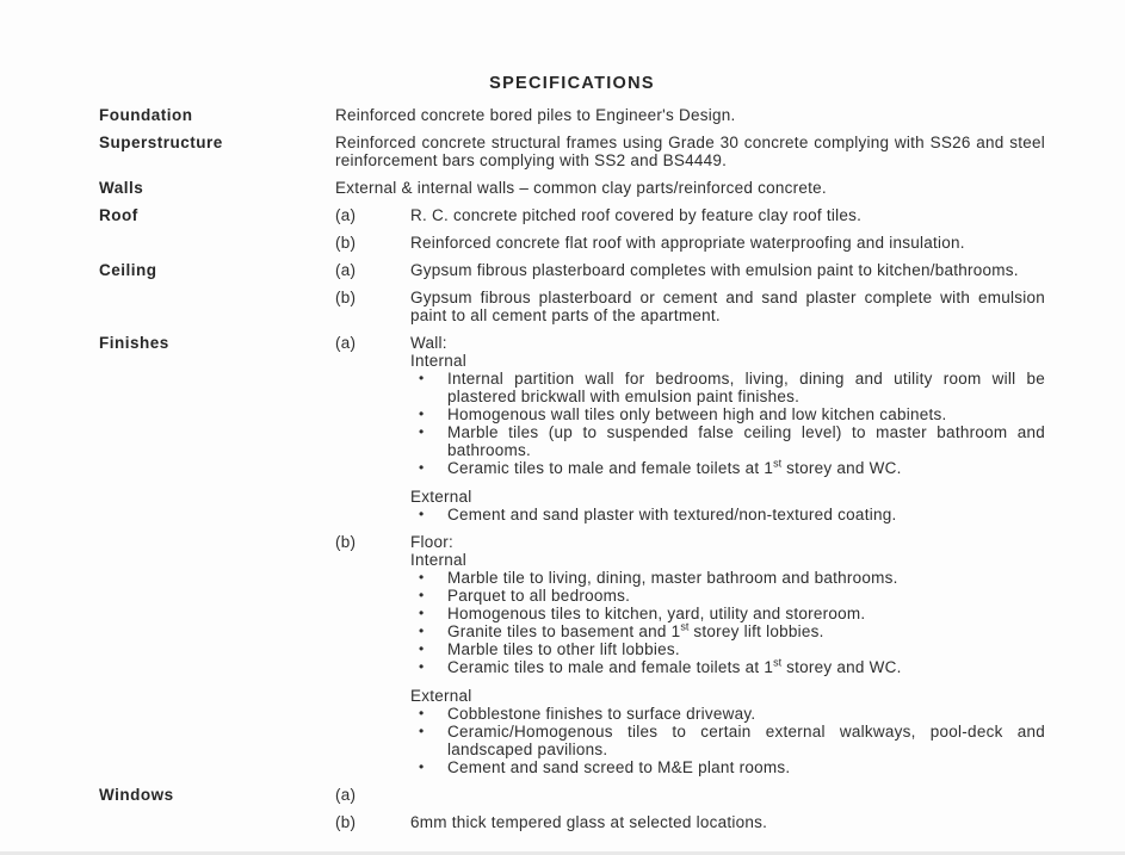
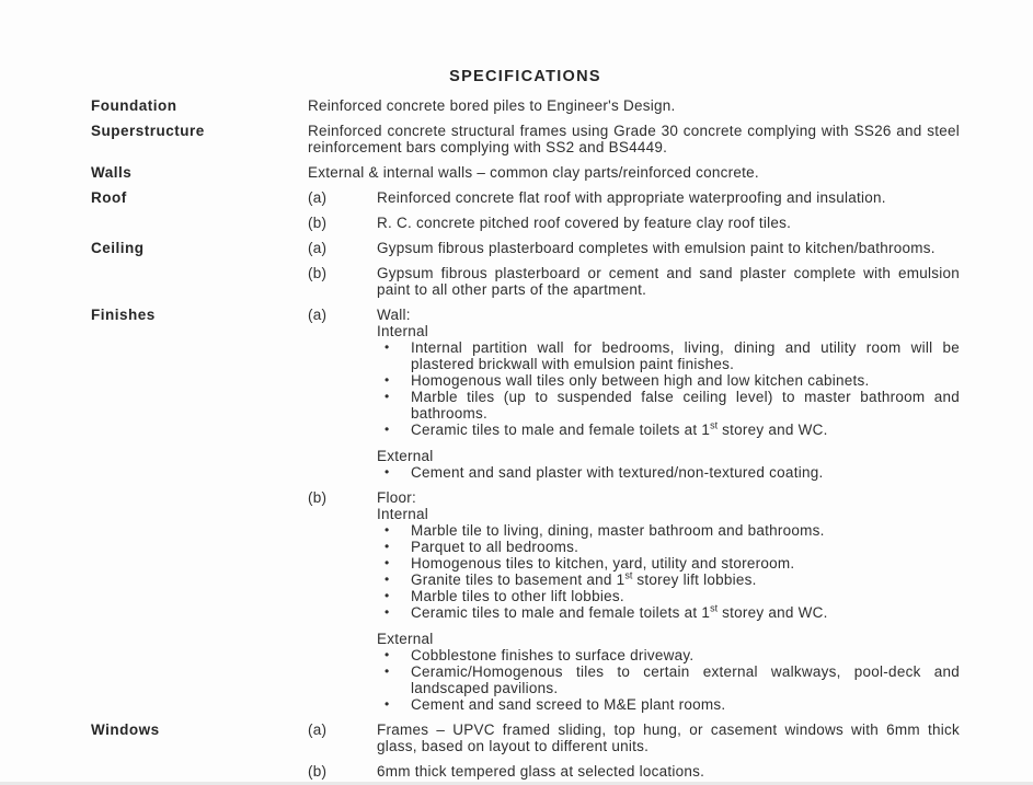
  SPECIFICATIONS
  Foundation
  Reinforced concrete bored piles to Engineer's Design.
  Superstructure
  Reinforced concrete structural frames using Grade 30 concrete complying with SS26 and steel reinforcement bars complying with SS2 and BS4449.
  Walls
  External & internal walls – common clay parts/reinforced concrete.
  Roof
  (a)
- R. C. concrete pitched roof covered by feature clay roof tiles.
+ Reinforced concrete flat roof with appropriate waterproofing and insulation.
  (b)
- Reinforced concrete flat roof with appropriate waterproofing and insulation.
+ R. C. concrete pitched roof covered by feature clay roof tiles.
  Ceiling
  (a)
  Gypsum fibrous plasterboard completes with emulsion paint to kitchen/bathrooms.
  (b)
- Gypsum fibrous plasterboard or cement and sand plaster complete with emulsion paint to all cement parts of the apartment.
+ Gypsum fibrous plasterboard or cement and sand plaster complete with emulsion paint to all other parts of the apartment.
  Finishes
  (a)
  Wall:
  Internal
  •
  Internal partition wall for bedrooms, living, dining and utility room will be plastered brickwall with emulsion paint finishes.
  •
  Homogenous wall tiles only between high and low kitchen cabinets.
  •
  Marble tiles (up to suspended false ceiling level) to master bathroom and bathrooms.
  •
  Ceramic tiles to male and female toilets at 1st storey and WC.
  External
  •
  Cement and sand plaster with textured/non-textured coating.
  (b)
  Floor:
  Internal
  •
  Marble tile to living, dining, master bathroom and bathrooms.
  •
  Parquet to all bedrooms.
  •
  Homogenous tiles to kitchen, yard, utility and storeroom.
  •
  Granite tiles to basement and 1st storey lift lobbies.
  •
  Marble tiles to other lift lobbies.
  •
  Ceramic tiles to male and female toilets at 1st storey and WC.
  External
  •
  Cobblestone finishes to surface driveway.
  •
  Ceramic/Homogenous tiles to certain external walkways, pool-deck and landscaped pavilions.
  •
  Cement and sand screed to M&E plant rooms.
  Windows
  (a)
+ Frames – UPVC framed sliding, top hung, or casement windows with 6mm thick glass, based on layout to different units.
  (b)
  6mm thick tempered glass at selected locations.
